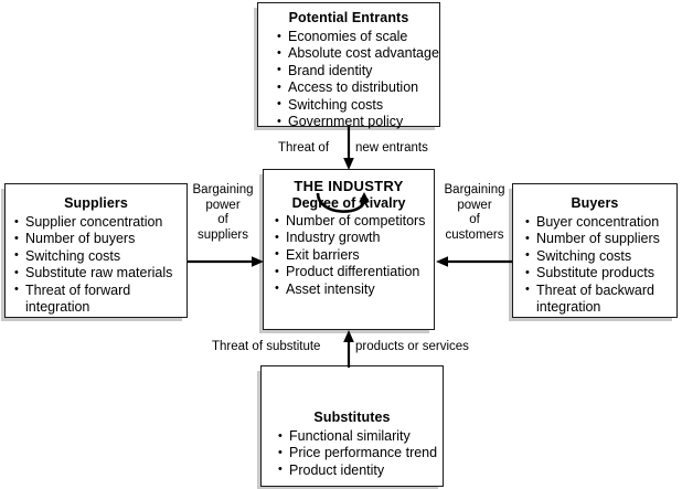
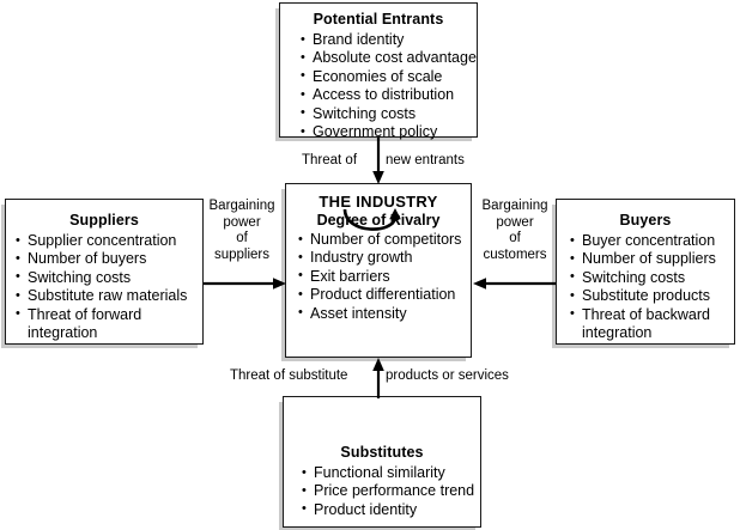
  Potential Entrants
- Economies of scale
+ Brand identity
  Absolute cost advantage
- Brand identity
+ Economies of scale
  Access to distribution
  Switching costs
  Government policy
  Suppliers
  Supplier concentration
  Number of buyers
  Switching costs
  Substitute raw materials
  Threat of forward
  integration
  THE INDUSTRY
  Degee ofivalry
  Number of competitors
  Industry growth
  Exit barriers
  Product differentiation
  Asset intensity
  Buyers
  Buyer concentration
  Number of suppliers
  Switching costs
  Substitute products
  Threat of backward
  integration
  Substitutes
  Functional similarity
  Price performance trend
  Product identity
  Threat of
  new entrants
  Bargaining
  power
  of
  suppliers
  Bargaining
  power
  of
  customers
  Threat of substitute
  products or services
